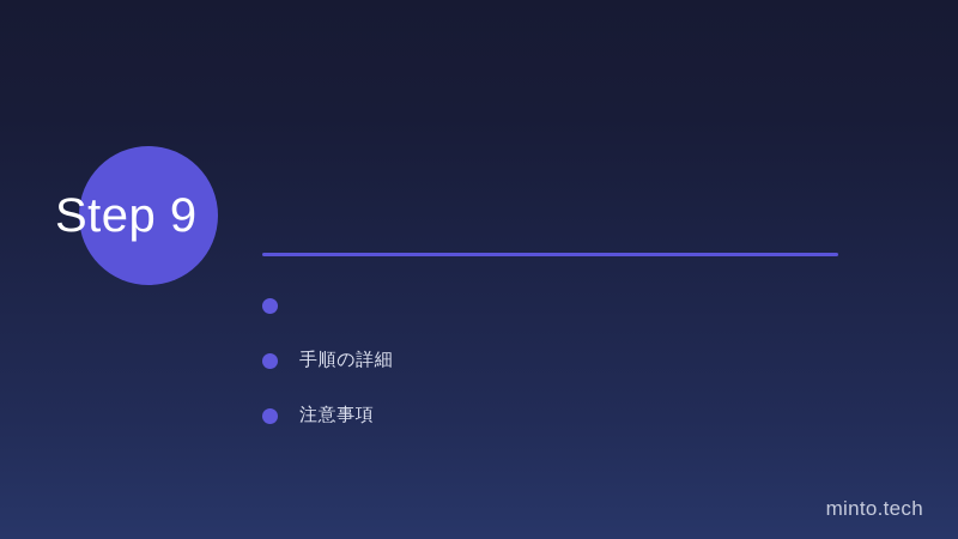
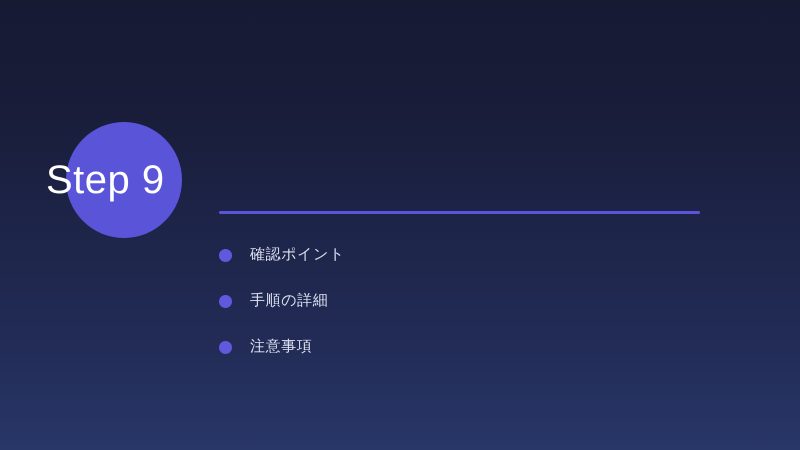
  Step 9
+ 確認ポイント
  手順の詳細
  注意事項
- minto.tech
